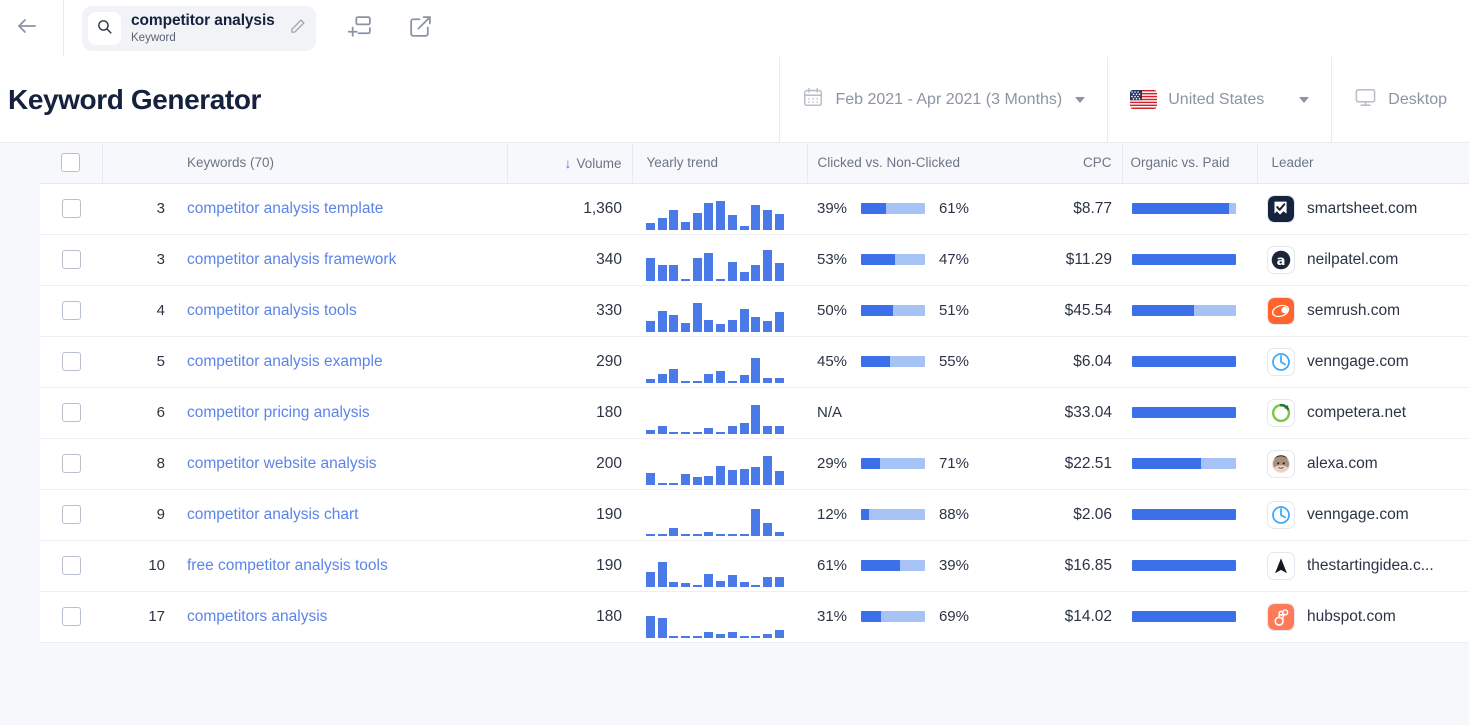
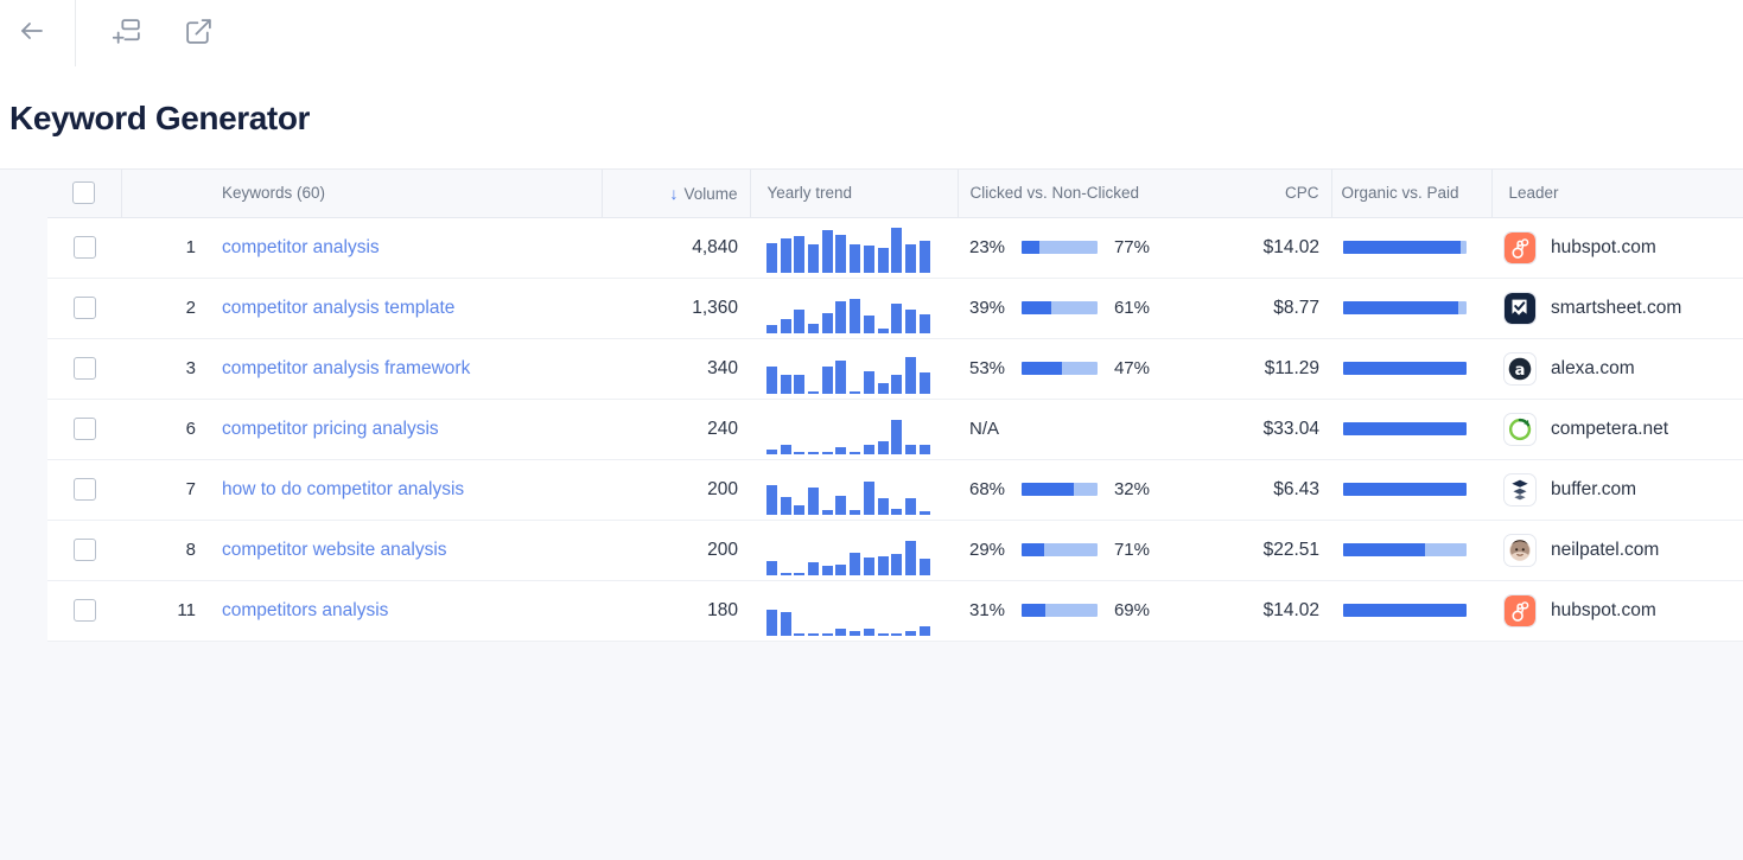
- competitor analysis
- Keyword
  Keyword Generator
- Feb 2021 - Apr 2021 (3 Months)
- United States
- Desktop
- 		Keywords (70)	↓ Volume	Yearly trend	Clicked vs. Non-Clicked	CPC	Organic vs. Paid	Leader
+ 		Keywords (60)	↓ Volume	Yearly trend	Clicked vs. Non-Clicked	CPC	Organic vs. Paid	Leader
+ 	1	competitor analysis	4,840		23% 77%	$14.02		hubspot.com
- 	3	competitor analysis template	1,360		39% 61%	$8.77		smartsheet.com
+ 	2	competitor analysis template	1,360		39% 61%	$8.77		smartsheet.com
- 	3	competitor analysis framework	340		53% 47%	$11.29		a neilpatel.com
+ 	3	competitor analysis framework	340		53% 47%	$11.29		a alexa.com
- 	4	competitor analysis tools	330		50% 51%	$45.54		semrush.com
- 	5	competitor analysis example	290		45% 55%	$6.04		venngage.com
- 	6	competitor pricing analysis	180		N/A	$33.04		competera.net
+ 	6	competitor pricing analysis	240		N/A	$33.04		competera.net
+ 	7	how to do competitor analysis	200		68% 32%	$6.43		buffer.com
- 	8	competitor website analysis	200		29% 71%	$22.51		alexa.com
+ 	8	competitor website analysis	200		29% 71%	$22.51		neilpatel.com
- 	9	competitor analysis chart	190		12% 88%	$2.06		venngage.com
- 	10	free competitor analysis tools	190		61% 39%	$16.85		thestartingidea.c...
- 	17	competitors analysis	180		31% 69%	$14.02		hubspot.com
+ 	11	competitors analysis	180		31% 69%	$14.02		hubspot.com
